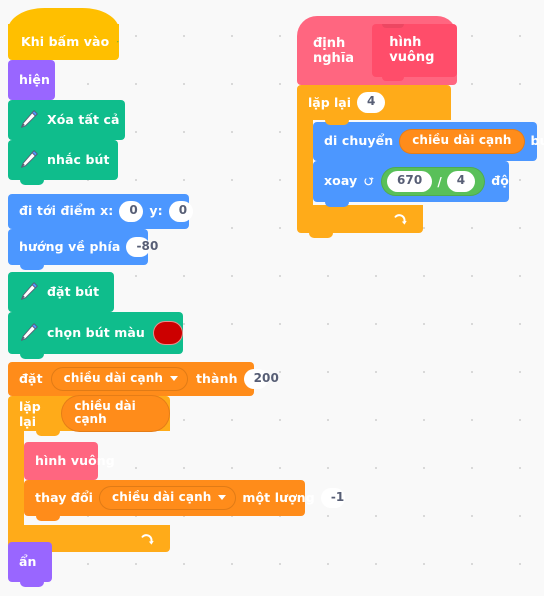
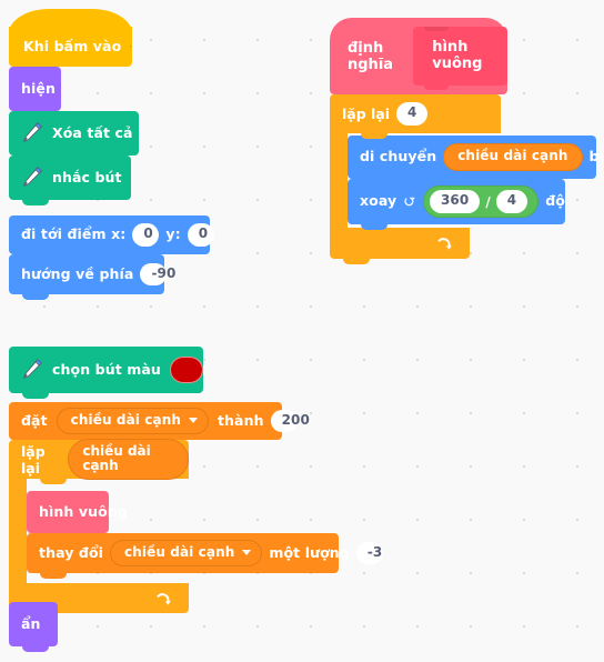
  Khi bấm vào
  hiện
  Xóa tất cả
  nhắc bút
  đi tới điểm x:
  0
  y:
  0
  hướng về phía
- -80
+ -90
- đặt bút
  chọn bút màu
  đặt
  chiều dài cạnh
  thành
  200
  lặp lại
  chiều dài cạnh
  hình vuông
  thay đổi
  chiều dài cạnh
  một lượng
- -1
+ -3
  ẩn
  định nghĩa
  hình vuông
  lặp lại
  4
  di chuyển
  chiều dài cạnh
  xoay
- 670
+ 360
  /
  4
  độ
